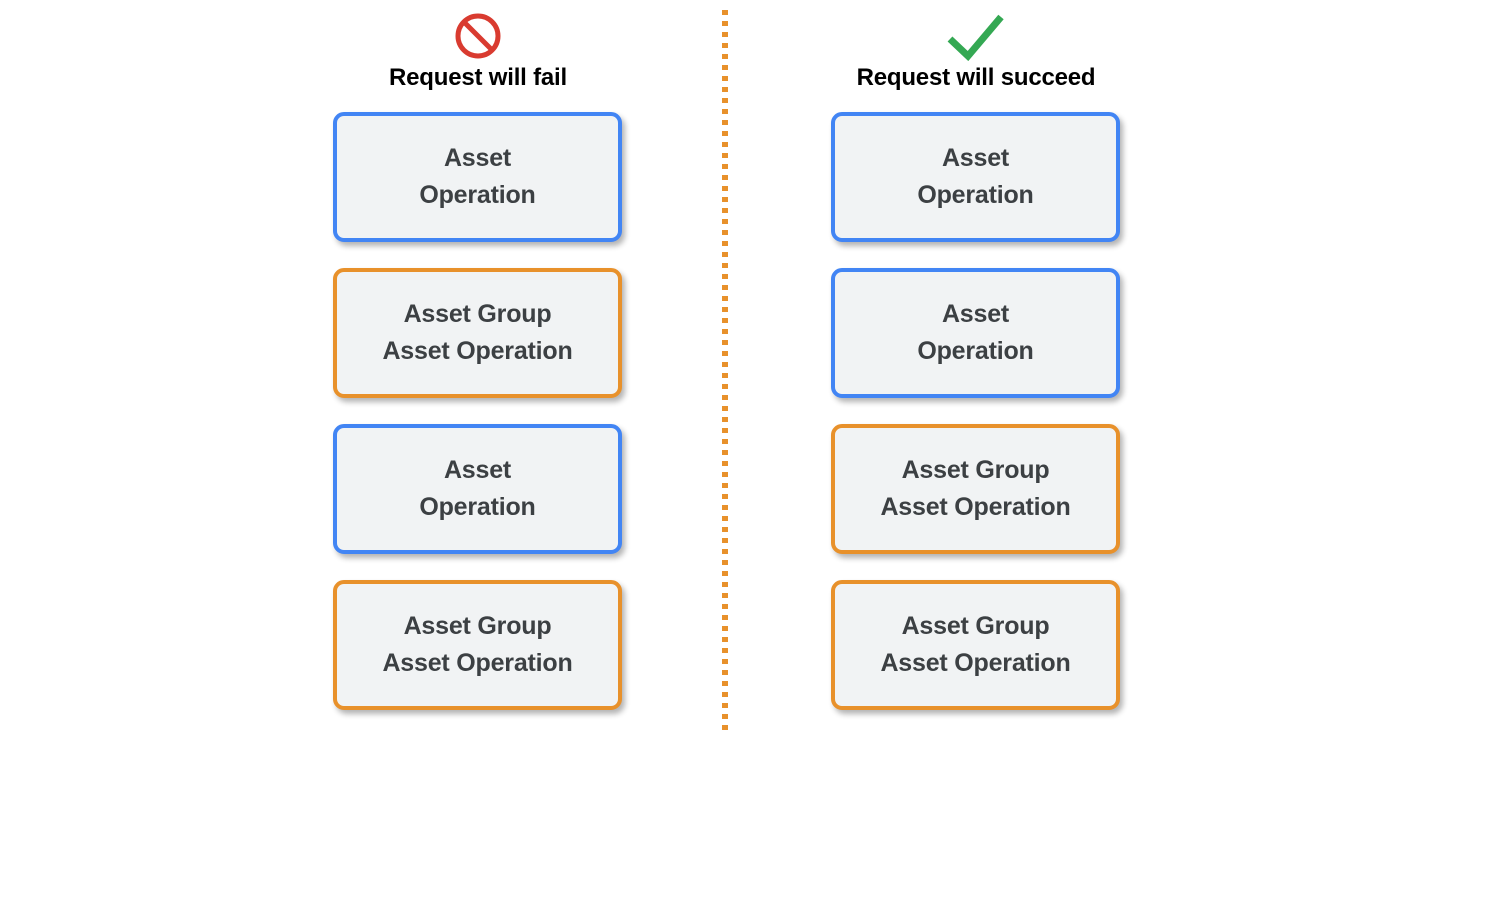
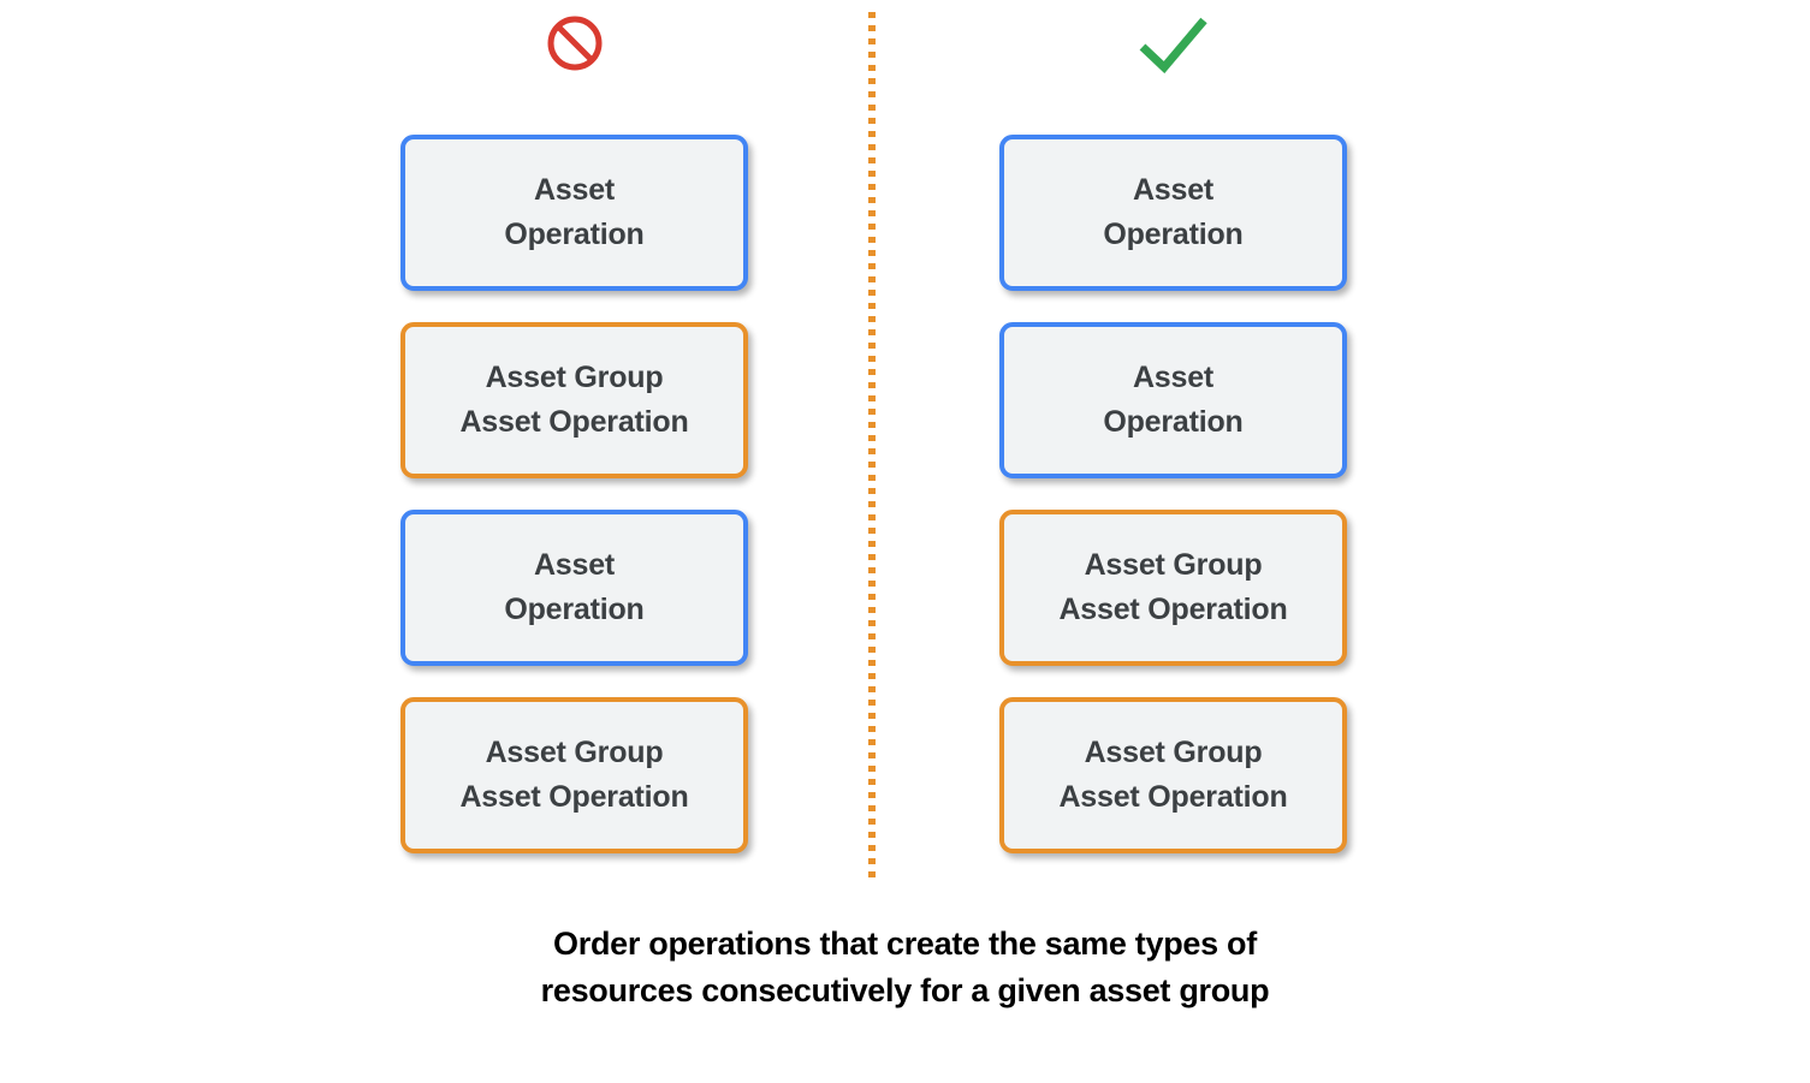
- Request will fail
  Asset
  Operation
  Asset Group
  Asset Operation
  Asset
  Operation
  Asset Group
  Asset Operation
- Request will succeed
  Asset
  Operation
  Asset
  Operation
  Asset Group
  Asset Operation
  Asset Group
  Asset Operation
+ Order operations that create the same types of
+ resources consecutively for a given asset group
